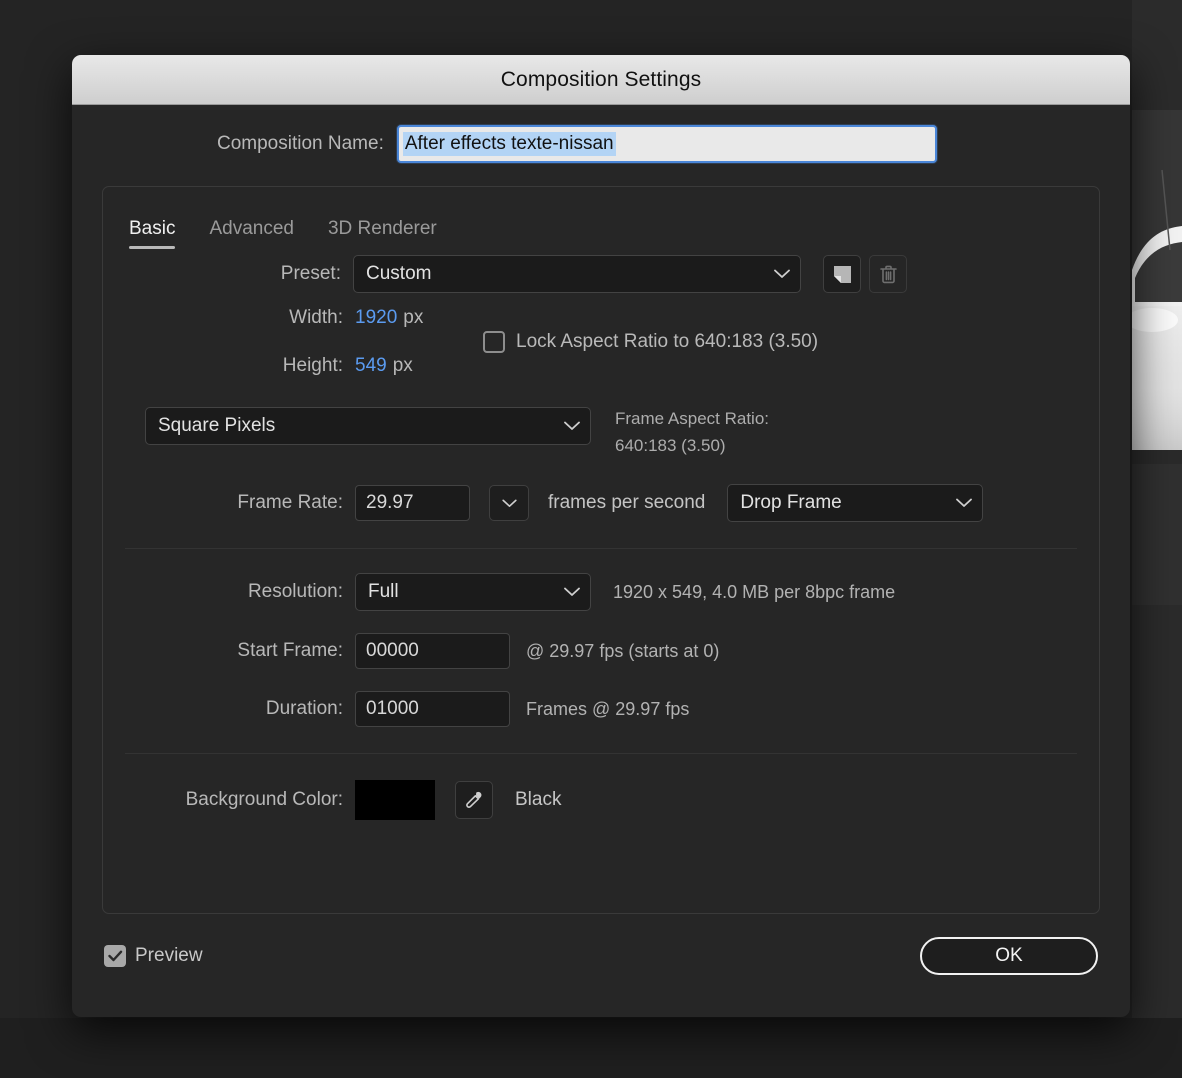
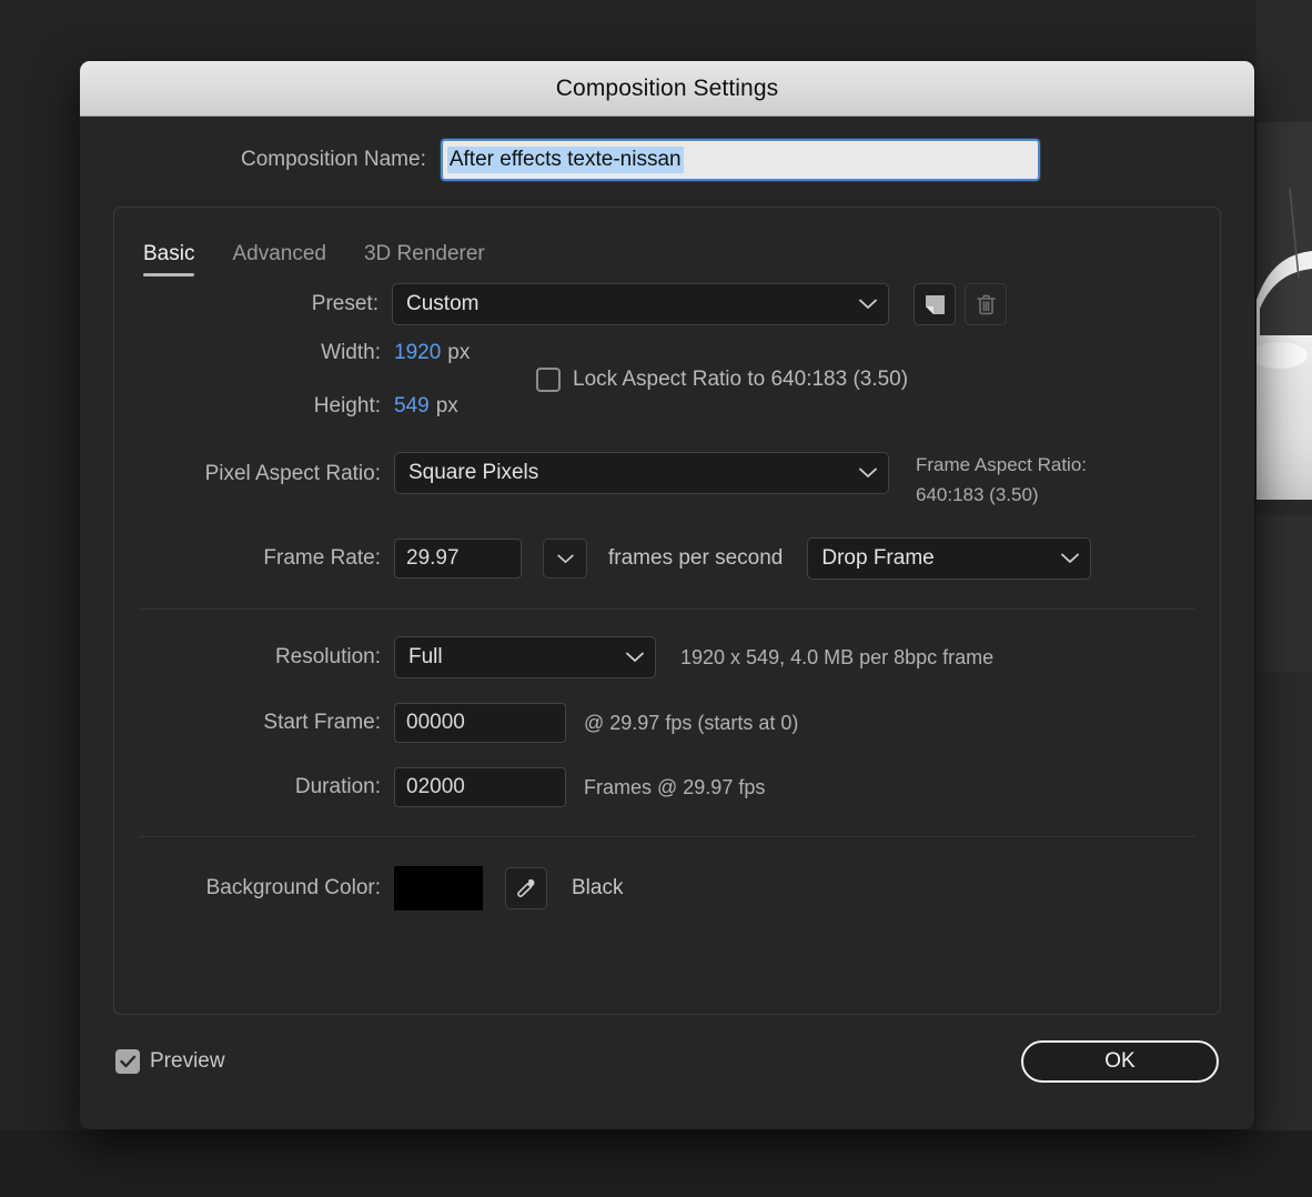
  Composition Settings
  Composition Name:
  After effects texte-nissan
  Basic
  Advanced
  3D Renderer
  Preset:
  Custom
  Width:
  1920
  px
  Height:
  549
  px
  Lock Aspect Ratio to 640:183 (3.50)
+ Pixel Aspect Ratio:
  Square Pixels
  Frame Aspect Ratio:
  640:183 (3.50)
  Frame Rate:
  29.97
  frames per second
  Drop Frame
  Resolution:
  Full
  1920 x 549, 4.0 MB per 8bpc frame
  Start Frame:
  00000
  @ 29.97 fps (starts at 0)
  Duration:
- 01000
+ 02000
  Frames @ 29.97 fps
  Background Color:
  Black
  Preview
  OK
